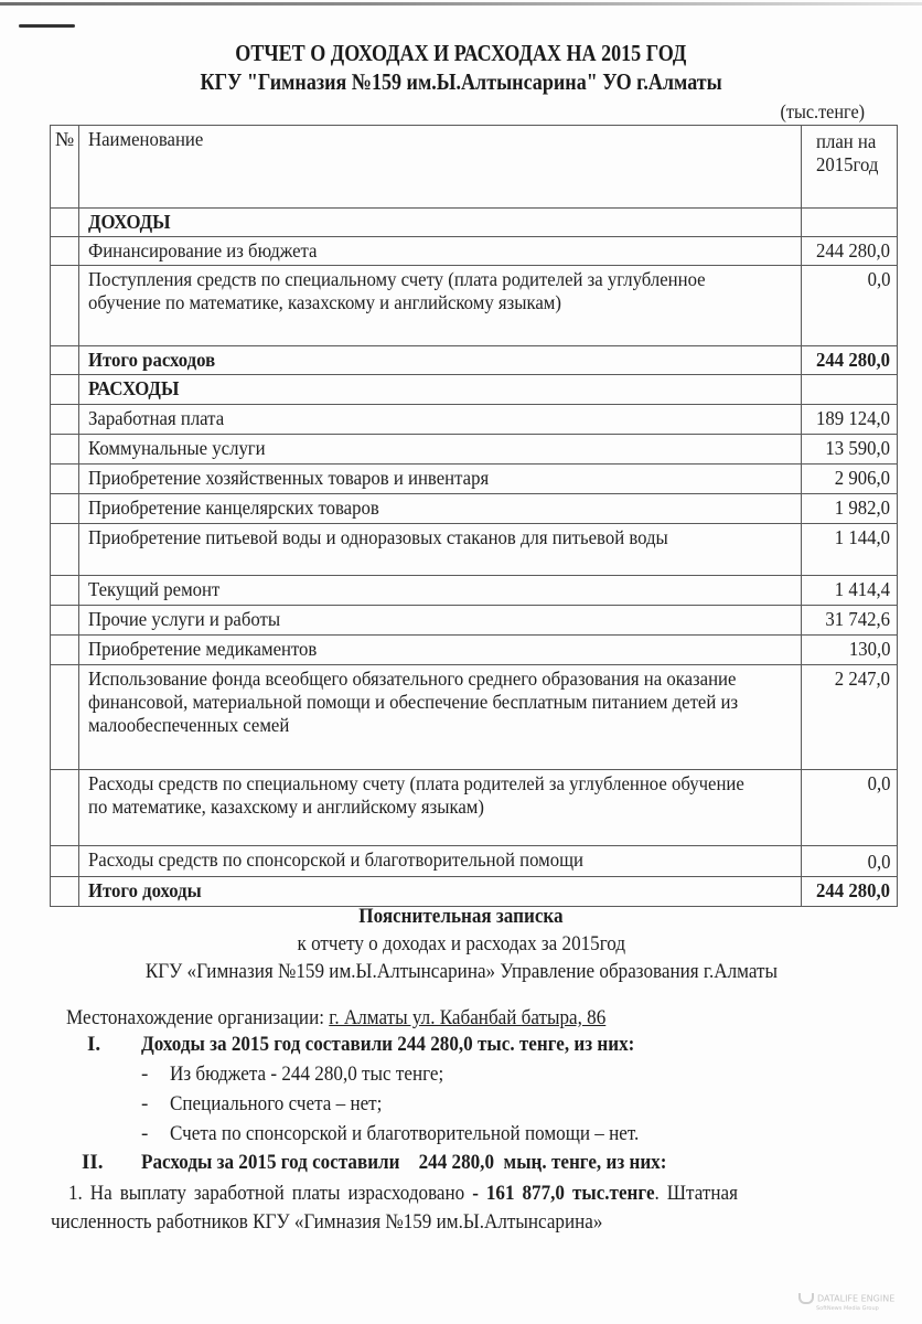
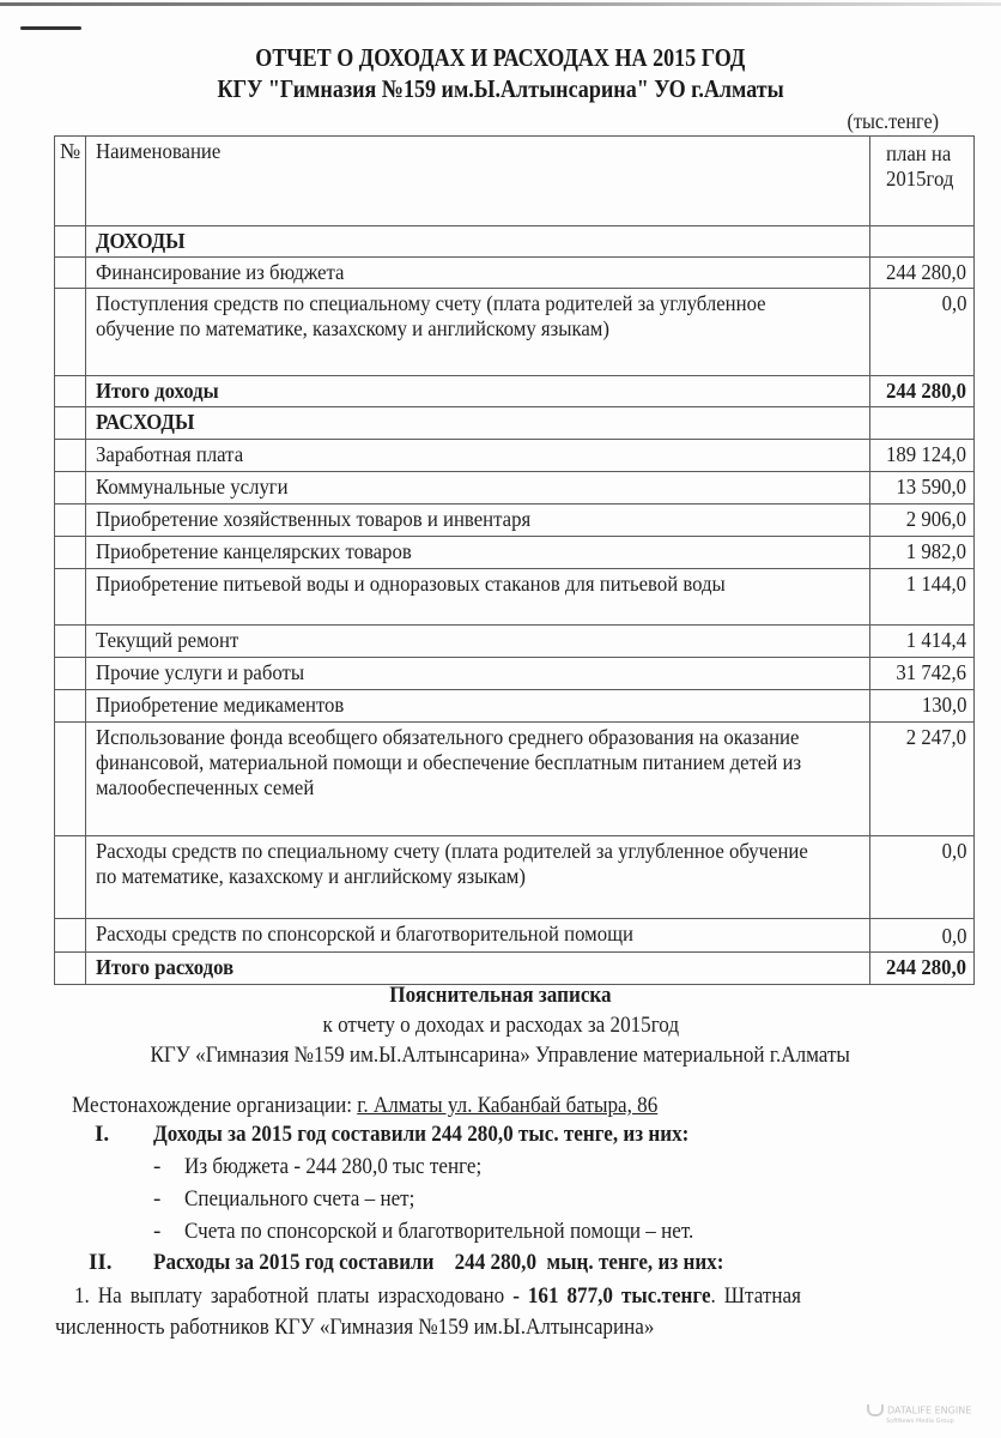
  ОТЧЕТ О ДОХОДАХ И РАСХОДАХ НА 2015 ГОД
  КГУ "Гимназия №159 им.Ы.Алтынсарина" УО г.Алматы
  (тыс.тенге)
  №	Наименование	план на 2015год
  	ДОХОДЫ
  	Финансирование из бюджета	244 280,0
  	Поступления средств по специальному счету (плата родителей за углубленное обучение по математике, казахскому и английскому языкам)	0,0
- 	Итого расходов	244 280,0
+ 	Итого доходы	244 280,0
  	РАСХОДЫ
  	Заработная плата	189 124,0
  	Коммунальные услуги	13 590,0
  	Приобретение хозяйственных товаров и инвентаря	2 906,0
  	Приобретение канцелярских товаров	1 982,0
  	Приобретение питьевой воды и одноразовых стаканов для питьевой воды	1 144,0
  	Текущий ремонт	1 414,4
  	Прочие услуги и работы	31 742,6
  	Приобретение медикаментов	130,0
  	Использование фонда всеобщего обязательного среднего образования на оказание финансовой, материальной помощи и обеспечение бесплатным питанием детей из малообеспеченных семей	2 247,0
  	Расходы средств по специальному счету (плата родителей за углубленное обучение по математике, казахскому и английскому языкам)	0,0
  	Расходы средств по спонсорской и благотворительной помощи	0,0
- 	Итого доходы	244 280,0
+ 	Итого расходов	244 280,0
  Пояснительная записка
  к отчету о доходах и расходах за 2015год
- КГУ «Гимназия №159 им.Ы.Алтынсарина» Управление образования г.Алматы
+ КГУ «Гимназия №159 им.Ы.Алтынсарина» Управление материальной г.Алматы
  Местонахождение организации: г. Алматы ул. Кабанбай батыра, 86
  I.
  Доходы за 2015 год составили 244 280,0 тыс. тенге, из них:
  - Из бюджета - 244 280,0 тыс тенге;
  - Специального счета – нет;
  - Счета по спонсорской и благотворительной помощи – нет.
  II.
  Расходы за 2015 год составили 244 280,0 мың. тенге, из них:
  1. На выплату заработной платы израсходовано - 161 877,0 тыс.тенге. Штатная
  численность работников КГУ «Гимназия №159 им.Ы.Алтынсарина»
  DATALIFE ENGINE
